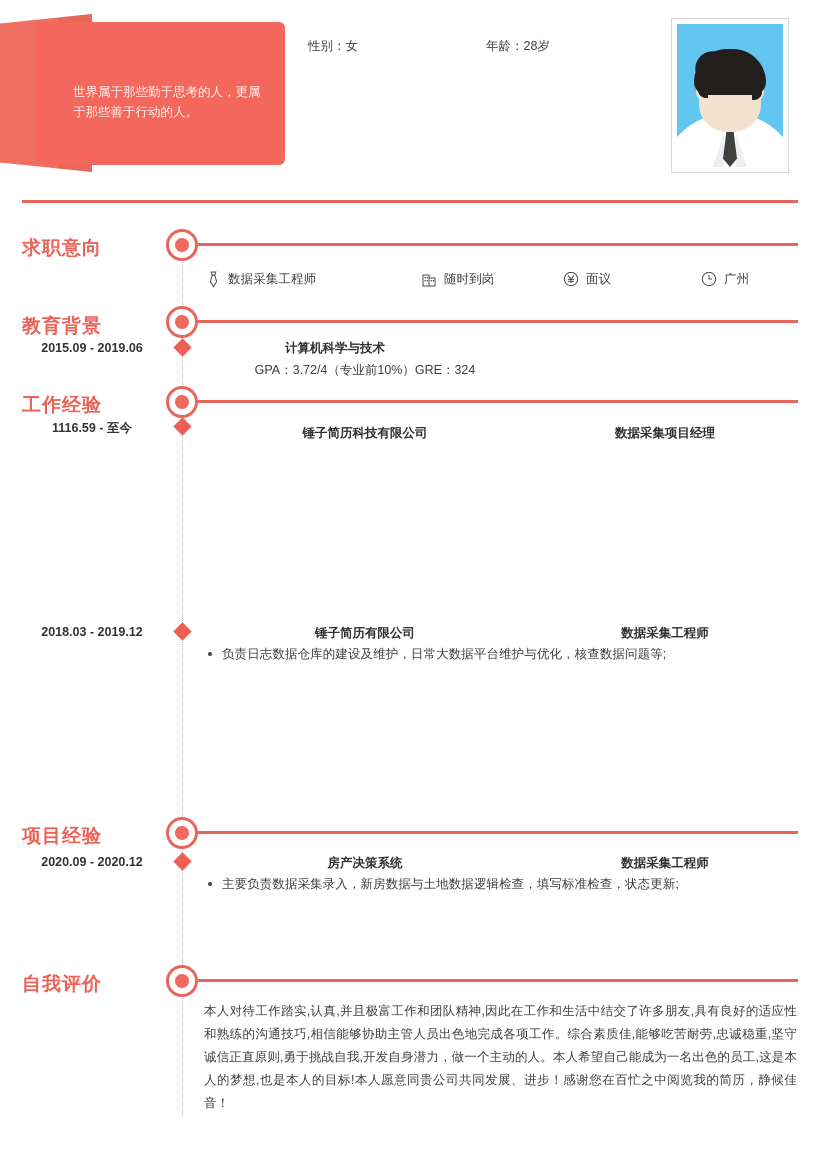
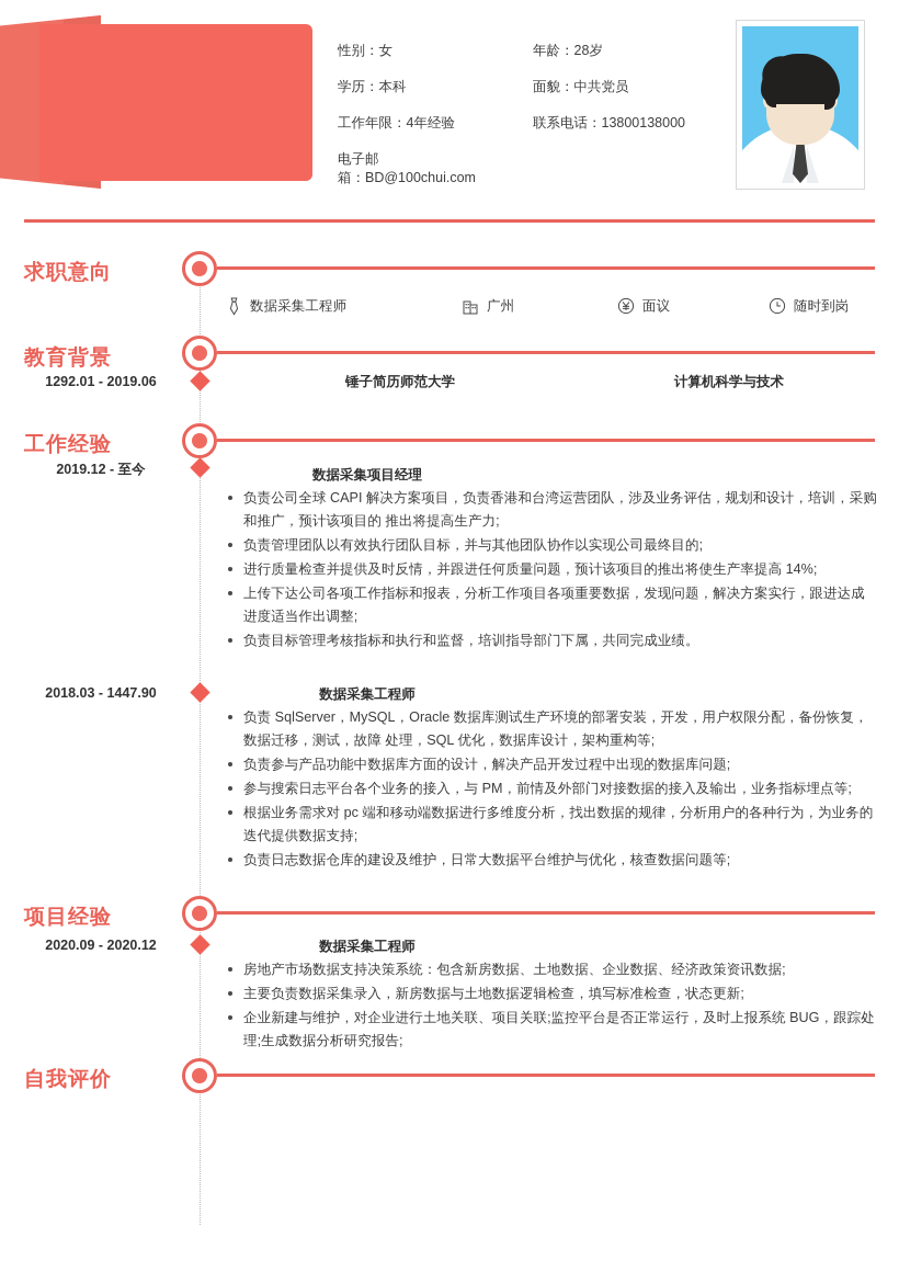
- 世界属于那些勤于思考的人，更属于那些善于行动的人。
  性别：女
  年龄：28岁
+ 学历：本科
+ 面貌：中共党员
+ 工作年限：4年经验
+ 联系电话：13800138000
+ 电子邮
+ 箱：BD@100chui.com
  求职意向
  数据采集工程师
- 随时到岗
+ 广州
  面议
- 广州
+ 随时到岗
  教育背景
- 2015.09 - 2019.06
+ 1292.01 - 2019.06
+ 锤子简历师范大学
  计算机科学与技术
- GPA：3.72/4（专业前10%）GRE：324
  工作经验
- 1116.59 - 至今
+ 2019.12 - 至今
- 锤子简历科技有限公司
  数据采集项目经理
+ 负责公司全球 CAPI 解决方案项目，负责香港和台湾运营团队，涉及业务评估，规划和设计，培训，采购和推广，预计该项目的 推出将提高生产力;
+ 负责管理团队以有效执行团队目标，并与其他团队协作以实现公司最终目的;
+ 进行质量检查并提供及时反情，并跟进任何质量问题，预计该项目的推出将使生产率提高 14%;
+ 上传下达公司各项工作指标和报表，分析工作项目各项重要数据，发现问题，解决方案实行，跟进达成进度适当作出调整;
+ 负责目标管理考核指标和执行和监督，培训指导部门下属，共同完成业绩。
- 2018.03 - 2019.12
+ 2018.03 - 1447.90
- 锤子简历有限公司
  数据采集工程师
+ 负责 SqlServer，MySQL，Oracle 数据库测试生产环境的部署安装，开发，用户权限分配，备份恢复，数据迁移，测试，故障 处理，SQL 优化，数据库设计，架构重构等;
+ 负责参与产品功能中数据库方面的设计，解决产品开发过程中出现的数据库问题;
+ 参与搜索日志平台各个业务的接入，与 PM，前情及外部门对接数据的接入及输出，业务指标埋点等;
+ 根据业务需求对 pc 端和移动端数据进行多维度分析，找出数据的规律，分析用户的各种行为，为业务的迭代提供数据支持;
  负责日志数据仓库的建设及维护，日常大数据平台维护与优化，核查数据问题等;
  项目经验
  2020.09 - 2020.12
- 房产决策系统
  数据采集工程师
+ 房地产市场数据支持决策系统：包含新房数据、土地数据、企业数据、经济政策资讯数据;
  主要负责数据采集录入，新房数据与土地数据逻辑检查，填写标准检查，状态更新;
+ 企业新建与维护，对企业进行土地关联、项目关联;监控平台是否正常运行，及时上报系统 BUG，跟踪处理;生成数据分析研究报告;
  自我评价
- 本人对待工作踏实,认真,并且极富工作和团队精神,因此在工作和生活中结交了许多朋友,具有良好的适应性和熟练的沟通技巧,相信能够协助主管人员出色地完成各项工作。综合素质佳,能够吃苦耐劳,忠诚稳重,坚守诚信正直原则,勇于挑战自我,开发自身潜力，做一个主动的人。本人希望自己能成为一名出色的员工,这是本人的梦想,也是本人的目标!本人愿意同贵公司共同发展、进步！感谢您在百忙之中阅览我的简历，静候佳音！
